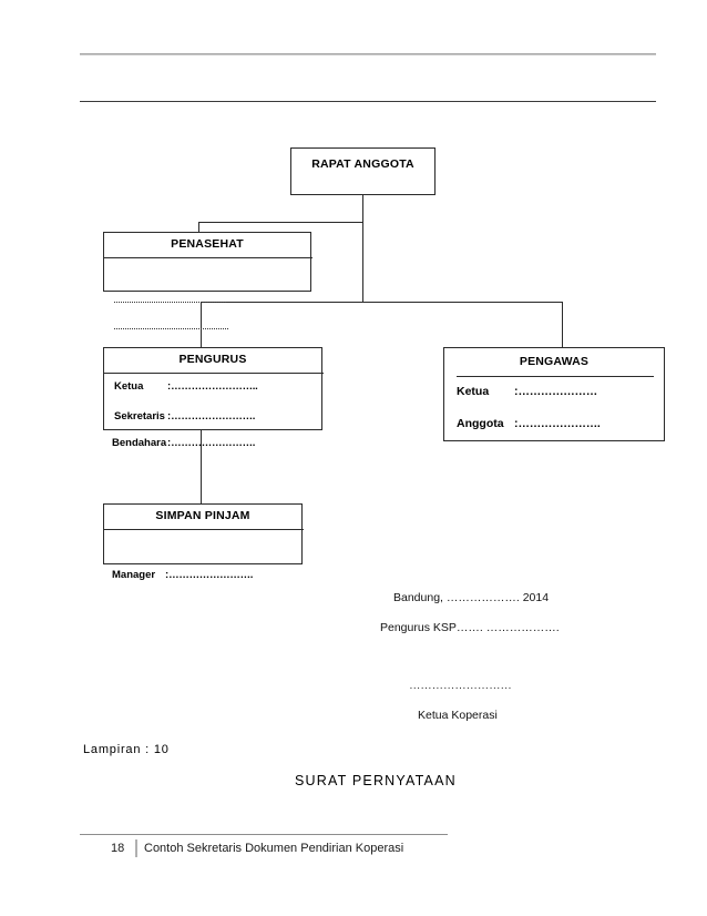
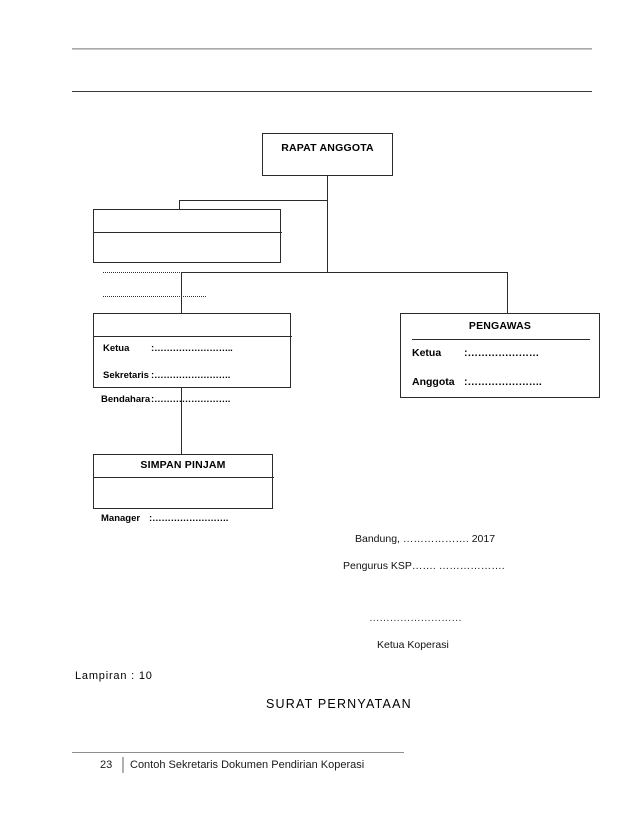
  RAPAT ANGGOTA
- PENASEHAT
- PENGURUS
  Ketua :……………………..
  Sekretaris :…………………….
  Bendahara:…………………….
  PENGAWAS
  Ketua :…………………
  Anggota :………………….
  SIMPAN PINJAM
  Manager :…………………….
- Bandung, ………………. 2014
+ Bandung, ………………. 2017
  Pengurus KSP……. ……………….
  ………………………
  Ketua Koperasi
  Lampiran : 10
  SURAT PERNYATAAN
- 18
+ 23
  Contoh Sekretaris Dokumen Pendirian Koperasi
